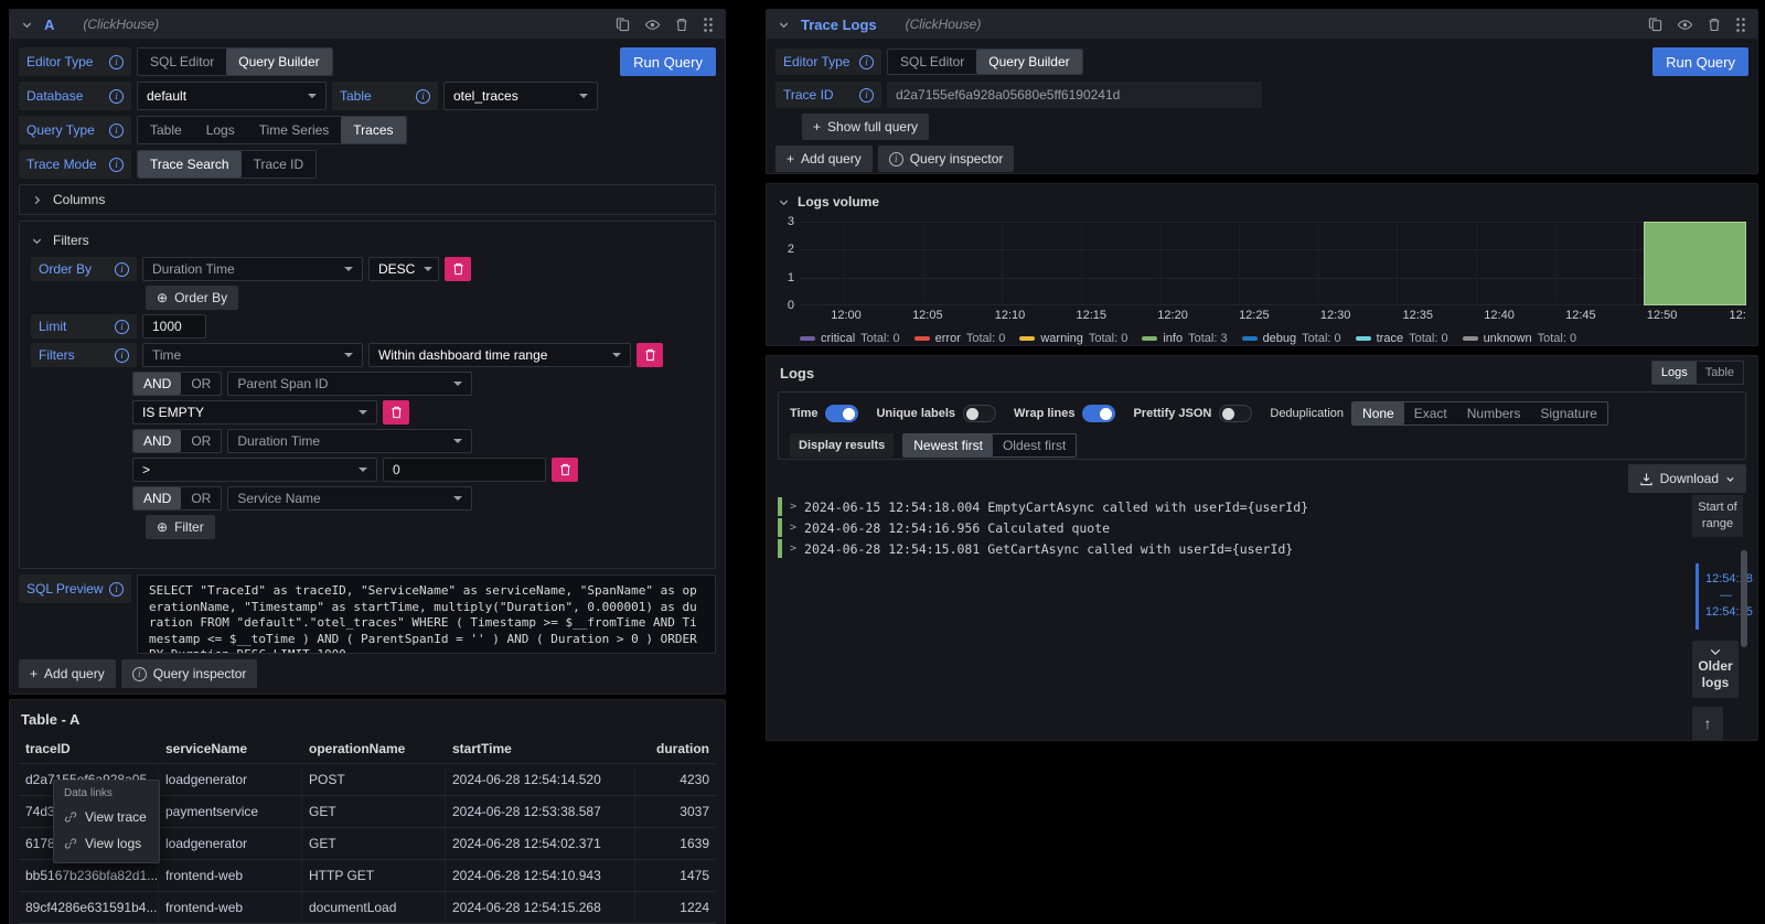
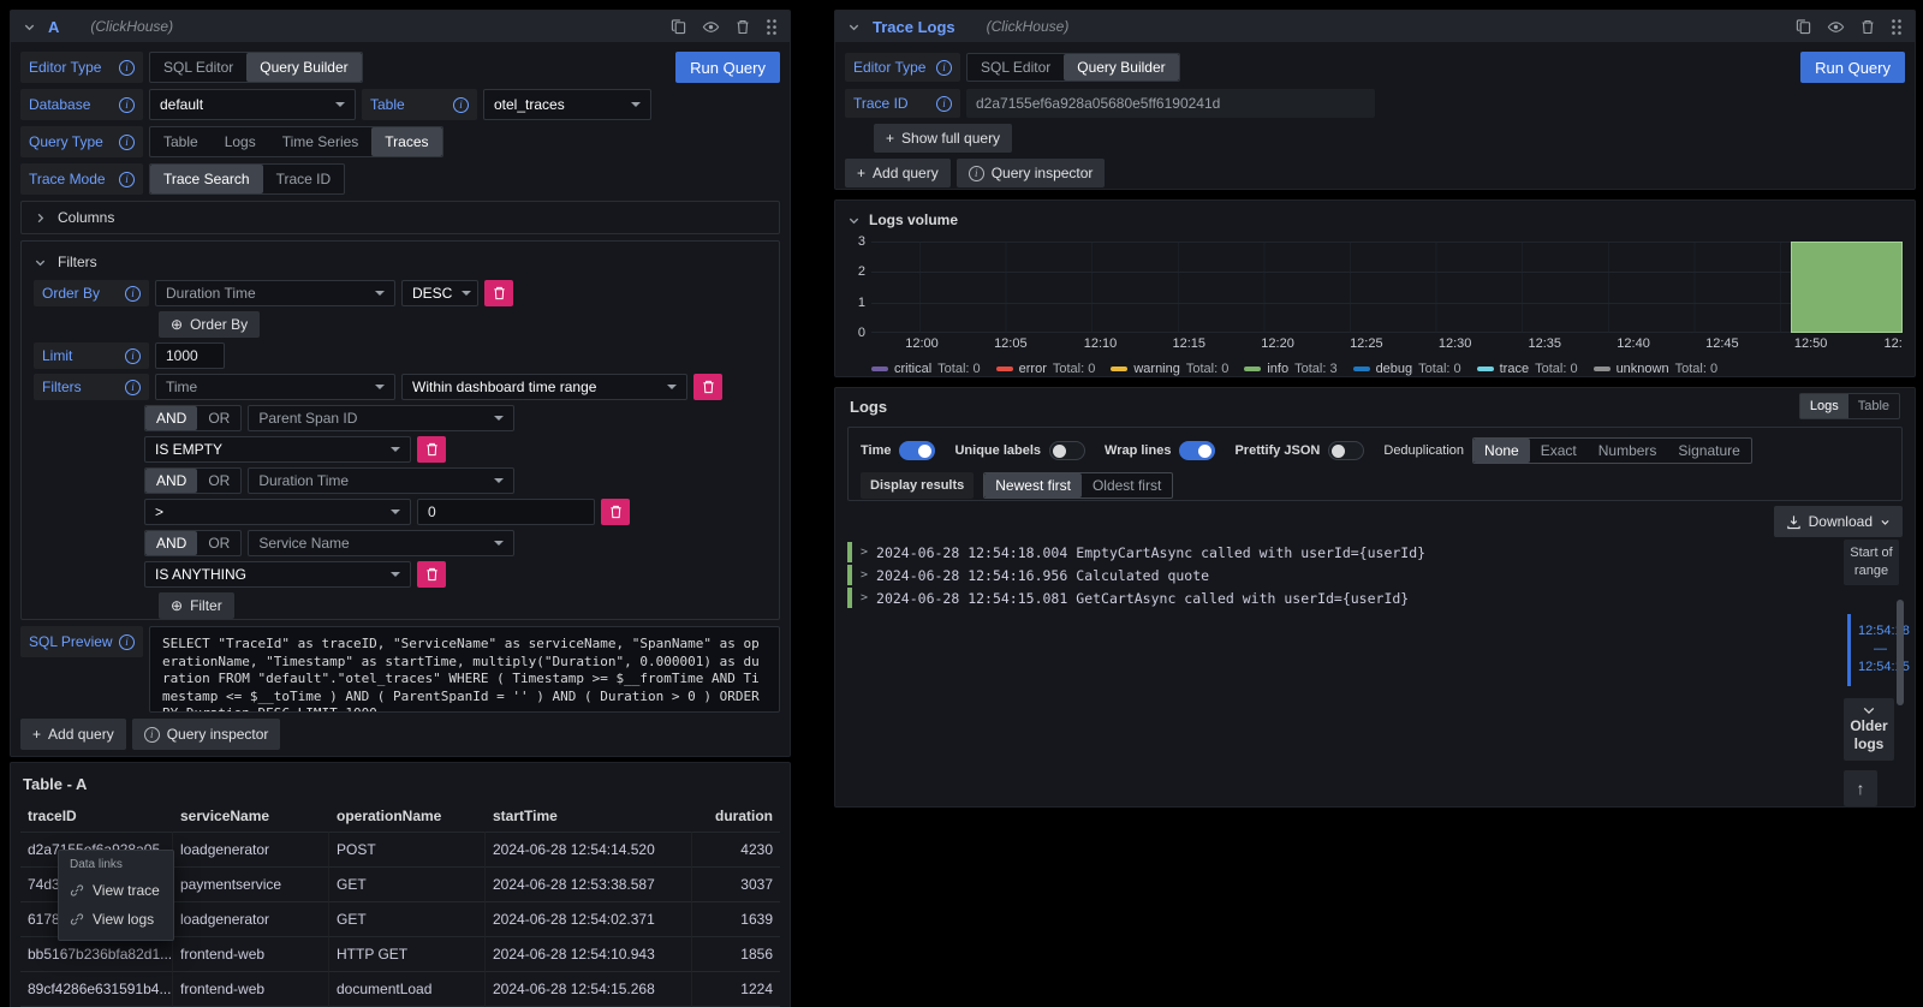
  A
  (ClickHouse)
  Editor Type
  i
  SQL Editor
  Query Builder
  Run Query
  Database
  i
  default
  Table
  i
  otel_traces
  Query Type
  i
  Table
  Logs
  Time Series
  Traces
  Trace Mode
  i
  Trace Search
  Trace ID
  Columns
  Filters
  Order By
  i
  Duration Time
  DESC
  ⊕
  Order By
  Limit
  i
  1000
  Filters
  i
  Time
  Within dashboard time range
  AND
  OR
  Parent Span ID
  IS EMPTY
  AND
  OR
  Duration Time
  >
  0
  AND
  OR
  Service Name
+ IS ANYTHING
  ⊕
  Filter
  SQL Preview
  i
  SELECT "TraceId" as traceID, "ServiceName" as serviceName, "SpanName" as operationName, "Timestamp" as startTime, multiply("Duration", 0.000001) as duration FROM "default"."otel_traces" WHERE ( Timestamp >= $__fromTime AND Timestamp <= $__toTime ) AND ( ParentSpanId = '' ) AND ( Duration > 0 ) ORDER
  +
  Add query
  i
  Query inspector
  Table - A
  traceID
  serviceName
  operationName
  startTime
  duration
  loadgenerator
  POST
  2024-06-28 12:54:14.520
  4230
  74d3
  paymentservice
  GET
  2024-06-28 12:53:38.587
  3037
  loadgenerator
  GET
  2024-06-28 12:54:02.371
  1639
  bb5167b236bfa82d1...
  frontend-web
  HTTP GET
  2024-06-28 12:54:10.943
- 1475
+ 1856
  89cf4286e631591b4...
  frontend-web
  documentLoad
  2024-06-28 12:54:15.268
  1224
  Data links
  View trace
  View logs
  Trace Logs
  (ClickHouse)
  Editor Type
  i
  SQL Editor
  Query Builder
  Run Query
  Trace ID
  i
  d2a7155ef6a928a05680e5ff6190241d
  +
  Show full query
  +
  Add query
  i
  Query inspector
  Logs volume
  3
  2
  1
  0
  12:00
  12:05
  12:10
  12:15
  12:20
  12:25
  12:30
  12:35
  12:40
  12:45
  12:50
  critical
  Total: 0
  error
  Total: 0
  warning
  Total: 0
  info
  Total: 3
  debug
  Total: 0
  trace
  Total: 0
  unknown
  Total: 0
  Logs
  Logs
  Table
  Time
  Unique labels
  Wrap lines
  Prettify JSON
  Deduplication
  None
  Exact
  Numbers
  Signature
  Display results
  Newest first
  Oldest first
  Download
  >
- 2024-06-15 12:54:18.004
+ 2024-06-28 12:54:18.004
  EmptyCartAsync called with userId={userId}
  >
  2024-06-28 12:54:16.956
  Calculated quote
  >
  2024-06-28 12:54:15.081
  GetCartAsync called with userId={userId}
  Start of range
  12:54:8
  —
  12:54:5
  Older logs
  ↑
